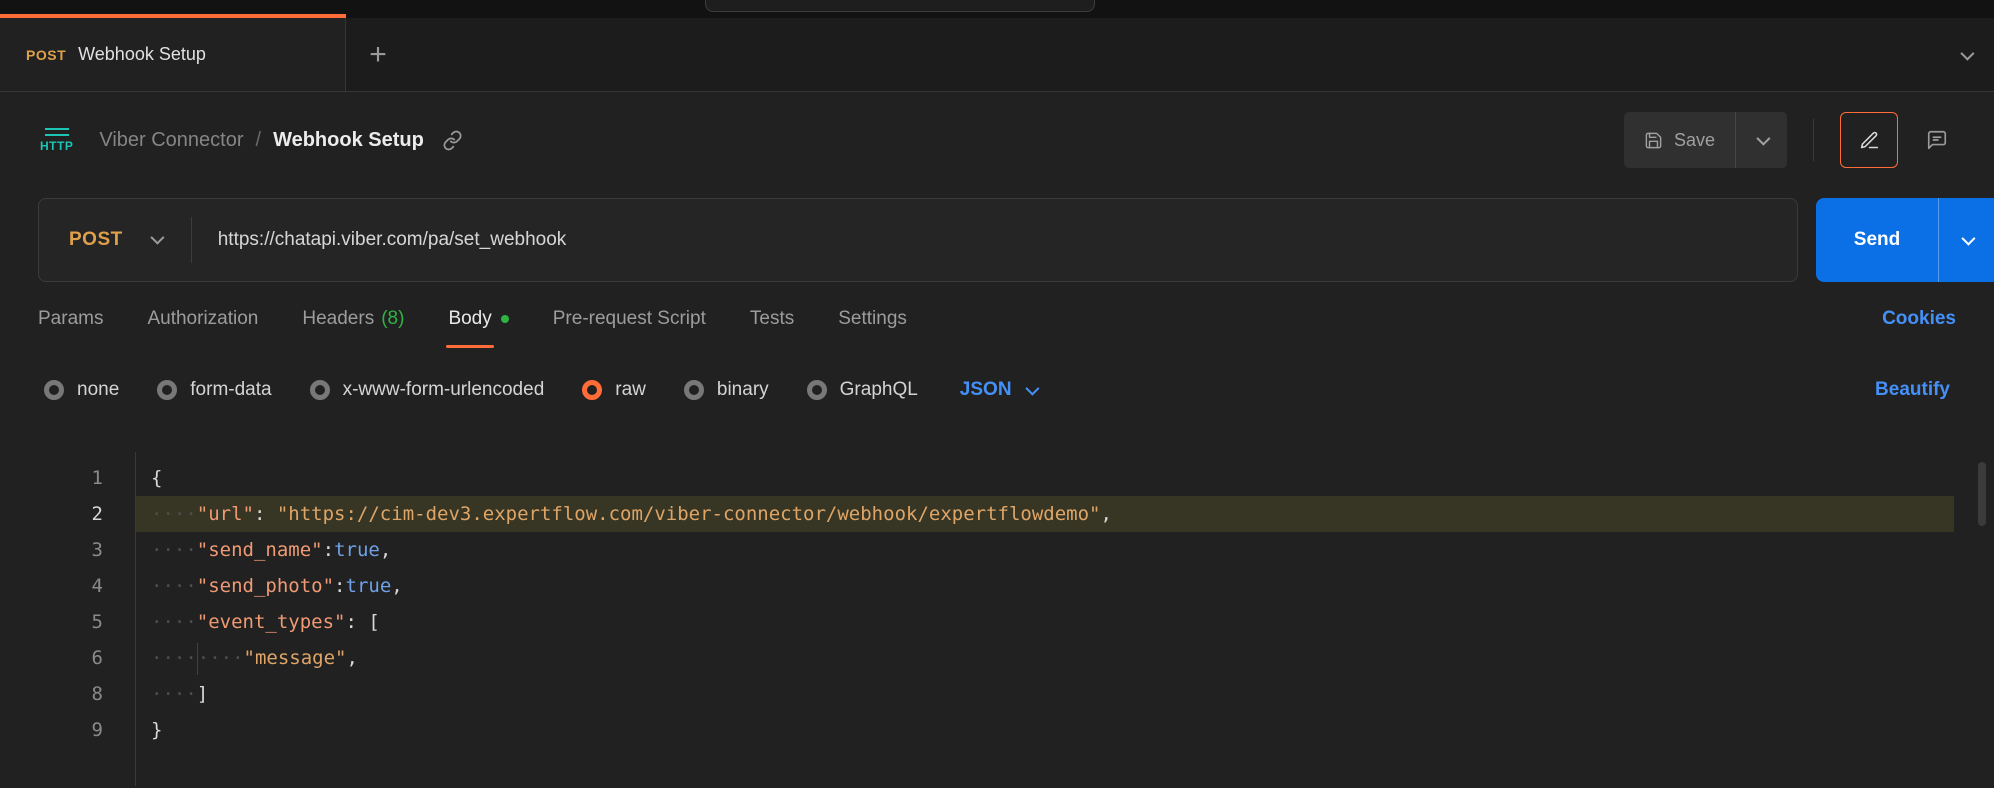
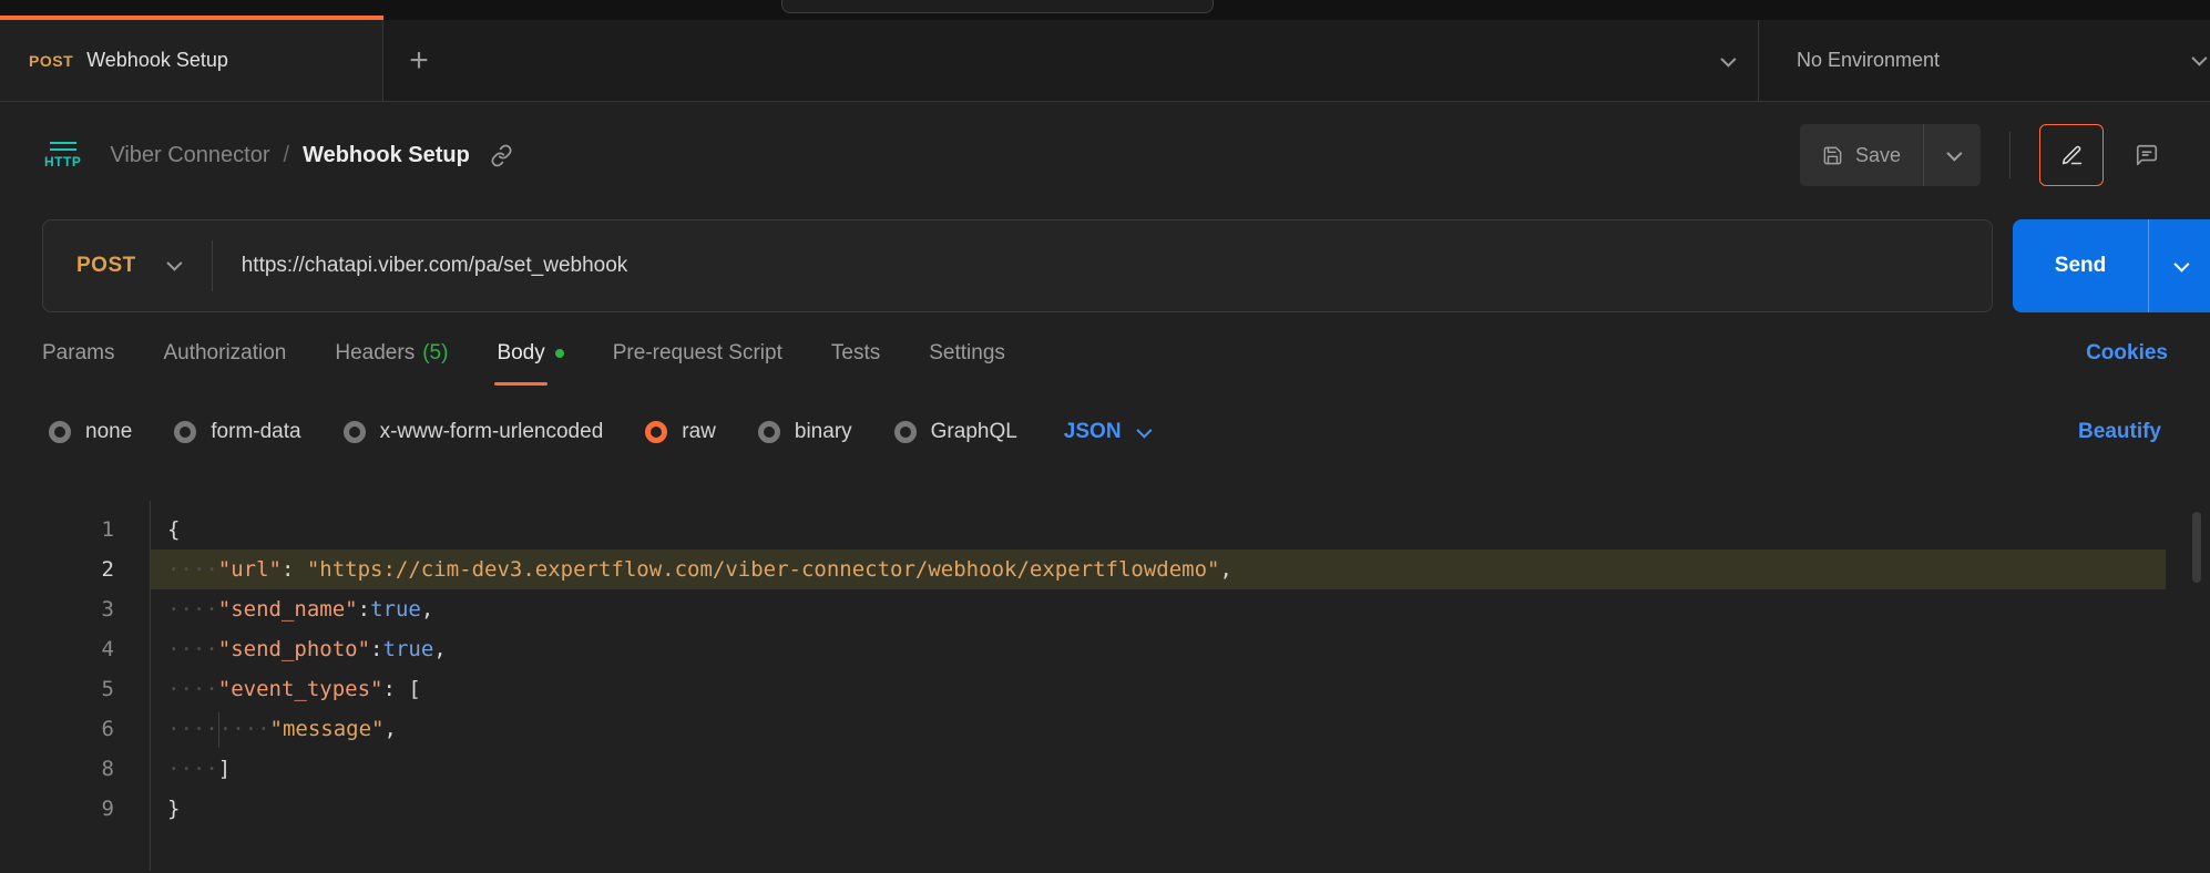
  POST
  Webhook Setup
  +
+ No Environment
  HTTP
  Viber Connector
  /
  Webhook Setup
  Save
  POST
  https://chatapi.viber.com/pa/set_webhook
  Send
  Params
  Authorization
  Headers
- (8)
+ (5)
  Body
  Pre-request Script
  Tests
  Settings
  Cookies
  none
  form-data
  x-www-form-urlencoded
  raw
  binary
  GraphQL
  JSON
  Beautify
  1
  {
  2
  ····"url": "https://cim-dev3.expertflow.com/viber-connector/webhook/expertflowdemo",
  3
  ····"send_name":true,
  4
  ····"send_photo":true,
  5
  ····"event_types": [
  6
  ········"message",
  8
  ····]
  9
  }
